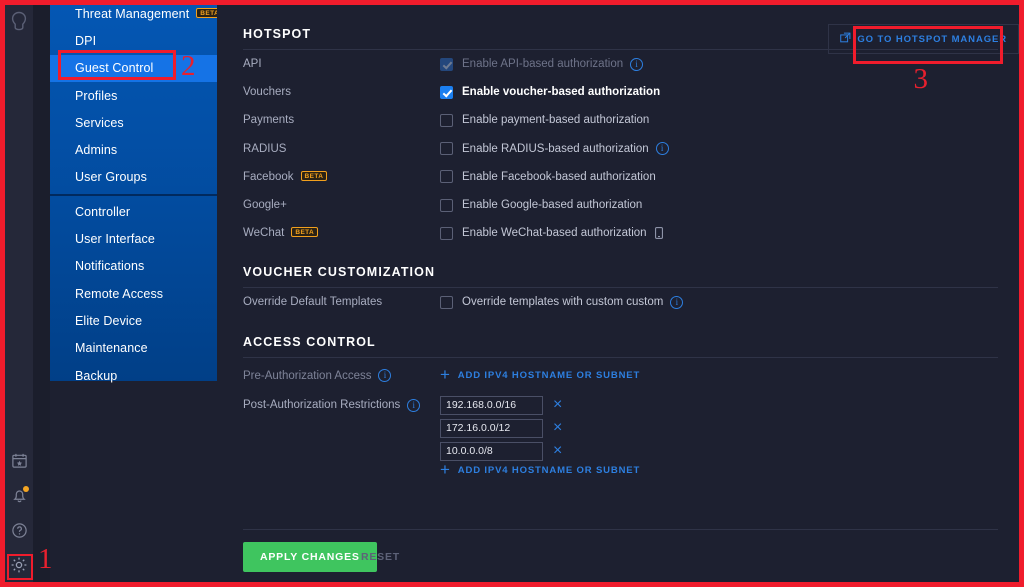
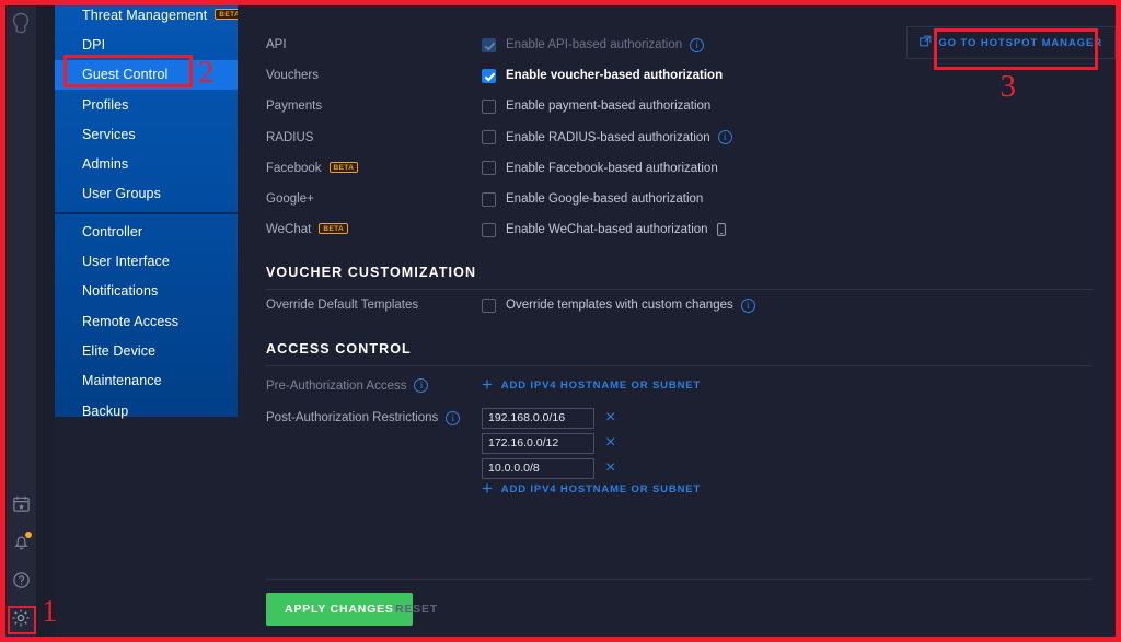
  1
  Threat Management
  DPI
  Guest Control
  Profiles
  Services
  Admins
  User Groups
  Controller
  User Interface
  Notifications
  Remote Access
  Elite Device
  Maintenance
  Backup
  2
- HOTSPOT
  API
  Enable API-based authorization
  i
  Vouchers
  Enable voucher-based authorization
  Payments
  Enable payment-based authorization
  RADIUS
  Enable RADIUS-based authorization
  i
  Facebook
  Enable Facebook-based authorization
  Google+
  Enable Google-based authorization
  WeChat
  Enable WeChat-based authorization
  VOUCHER CUSTOMIZATION
  Override Default Templates
- Override templates with custom custom
+ Override templates with custom changes
  i
  ACCESS CONTROL
  Pre-Authorization Access
  i
  +
  ADD IPV4 HOSTNAME OR SUBNET
  Post-Authorization Restrictions
  i
  192.168.0.0/16
  ×
  172.16.0.0/12
  ×
  10.0.0.0/8
  ×
  +
  ADD IPV4 HOSTNAME OR SUBNET
  GO TO HOTSPOT MANAGER
  3
  APPLY CHANGES
  RESET
